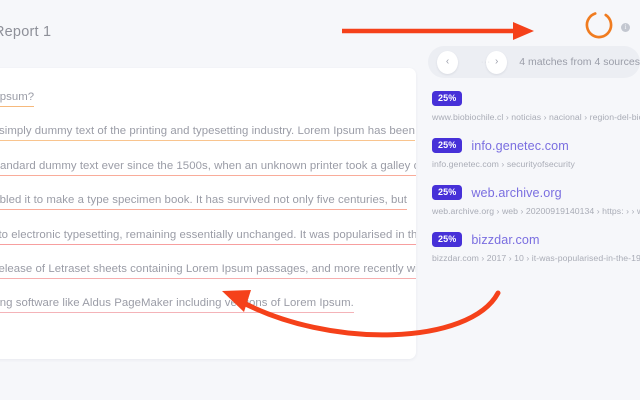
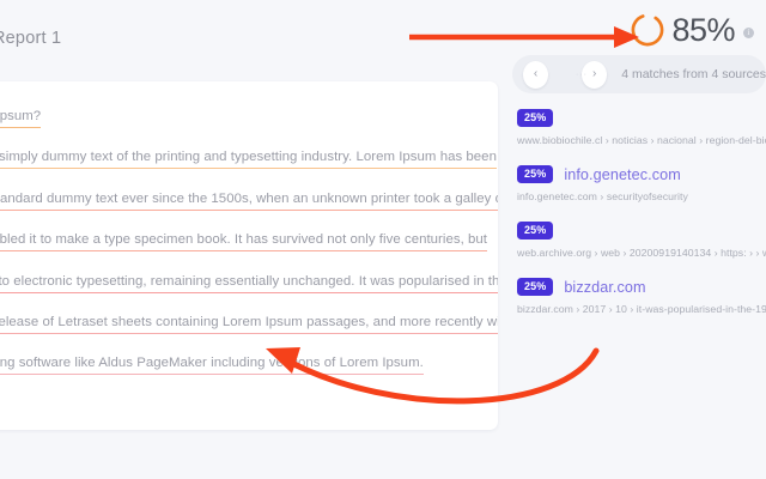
  eport 1
+ 85%
  i
  simply dummy text of the printing and typesetting industry. Lorem Ipsum has been
  andard dummy text ever since the 1500s, when an unknown printer took a galley
  bled it to make a type specimen book. It has survived not only five centuries, but
  to electronic typesetting, remaining essentially unchanged. It was popularised in th
  elease of Letraset sheets containing Lorem Ipsum passages, and more recently w
  ng software like Aldus PageMaker including veons of Lorem Ipsum.
  ‹
  ›
  4 matches from 4 sources
  25%
  www.biobiochile.cl › noticias › nacional › region-del-bi
  25%
  info.genetec.com
  info.genetec.com › securityofsecurity
  25%
- web.archive.org
  web.archive.org › web › 20200919140134 › https: › ›
  25%
  bizzdar.com
  bizzdar.com › 2017 › 10 › it-was-popularised-in-the-19
